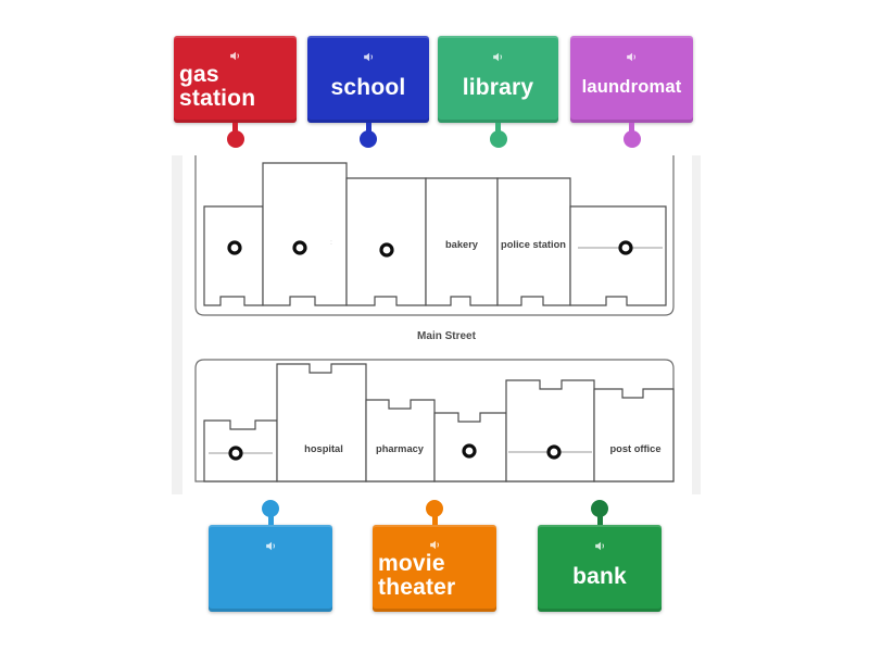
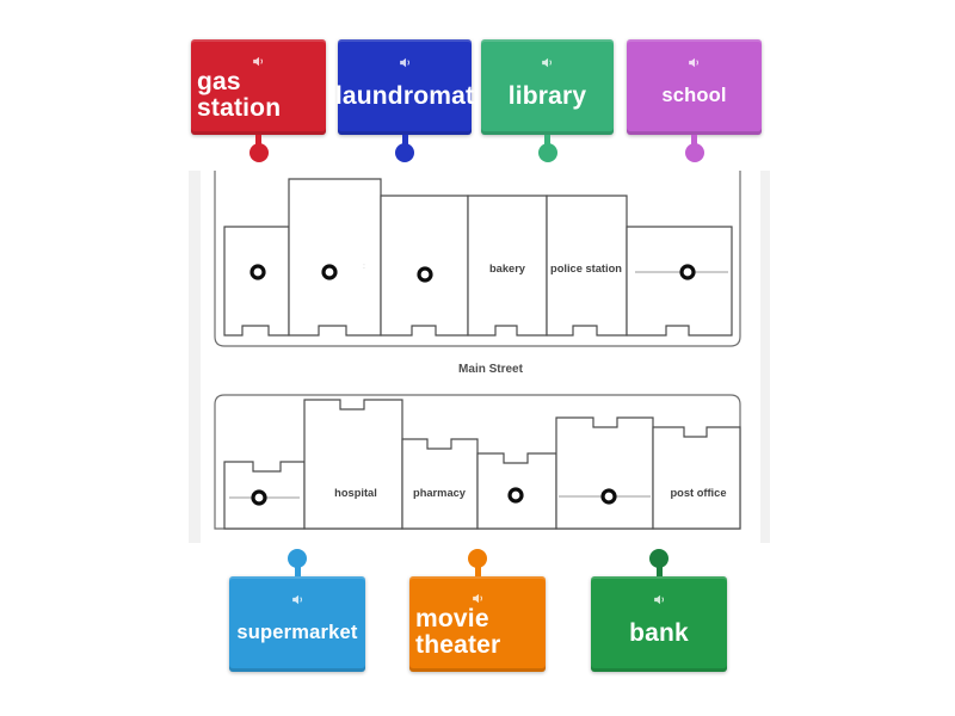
  gas station
- school
+ laundromat
  library
- laundromat
+ school
  bakery
  police station
  hospital
  pharmacy
  post office
  Main Street
+ supermarket
  movie theater
  bank
